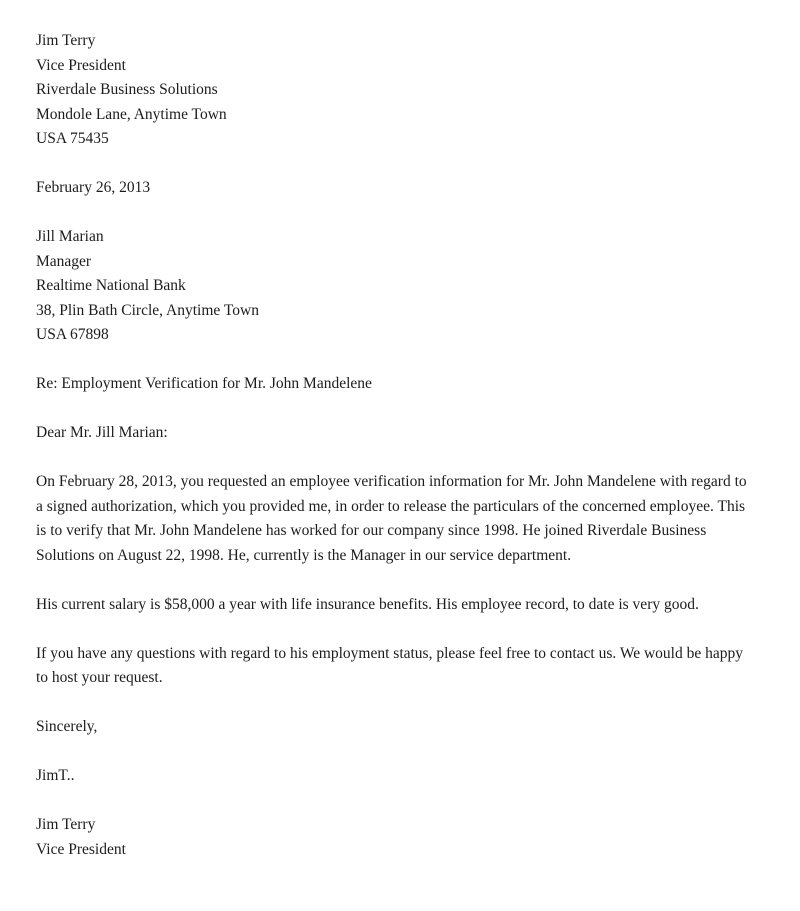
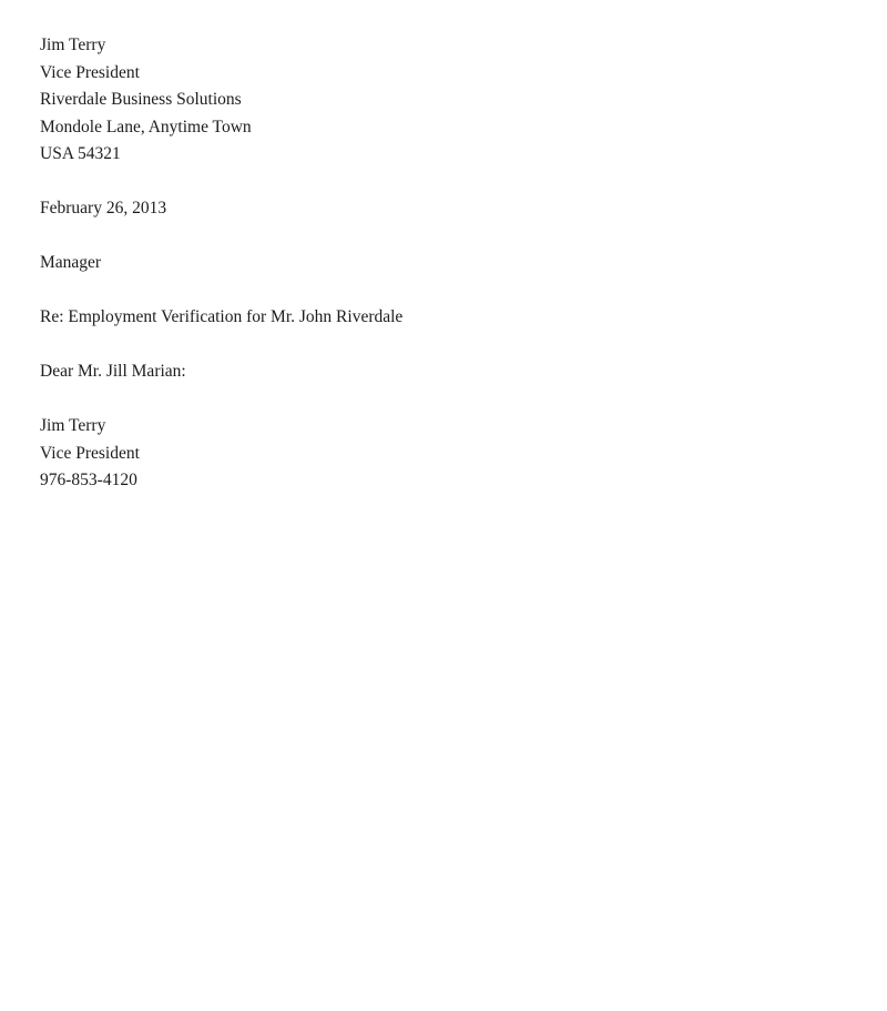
  Jim Terry
  Vice President
  Riverdale Business Solutions
  Mondole Lane, Anytime Town
- USA 75435
+ USA 54321
  February 26, 2013
- Jill Marian
  Manager
- Realtime National Bank
- 38, Plin Bath Circle, Anytime Town
- USA 67898
- Re: Employment Verification for Mr. John Mandelene
+ Re: Employment Verification for Mr. John Riverdale
  Dear Mr. Jill Marian:
- On February 28, 2013, you requested an employee verification information for Mr. John Mandelene with regard to a signed authorization, which you provided me, in order to release the particulars of the concerned employee. This is to verify that Mr. John Mandelene has worked for our company since 1998. He joined Riverdale Business Solutions on August 22, 1998. He, currently is the Manager in our service department.
- His current salary is $58,000 a year with life insurance benefits. His employee record, to date is very good.
- If you have any questions with regard to his employment status, please feel free to contact us. We would be happy to host your request.
- Sincerely,
- JimT..
  Jim Terry
  Vice President
+ 976-853-4120
